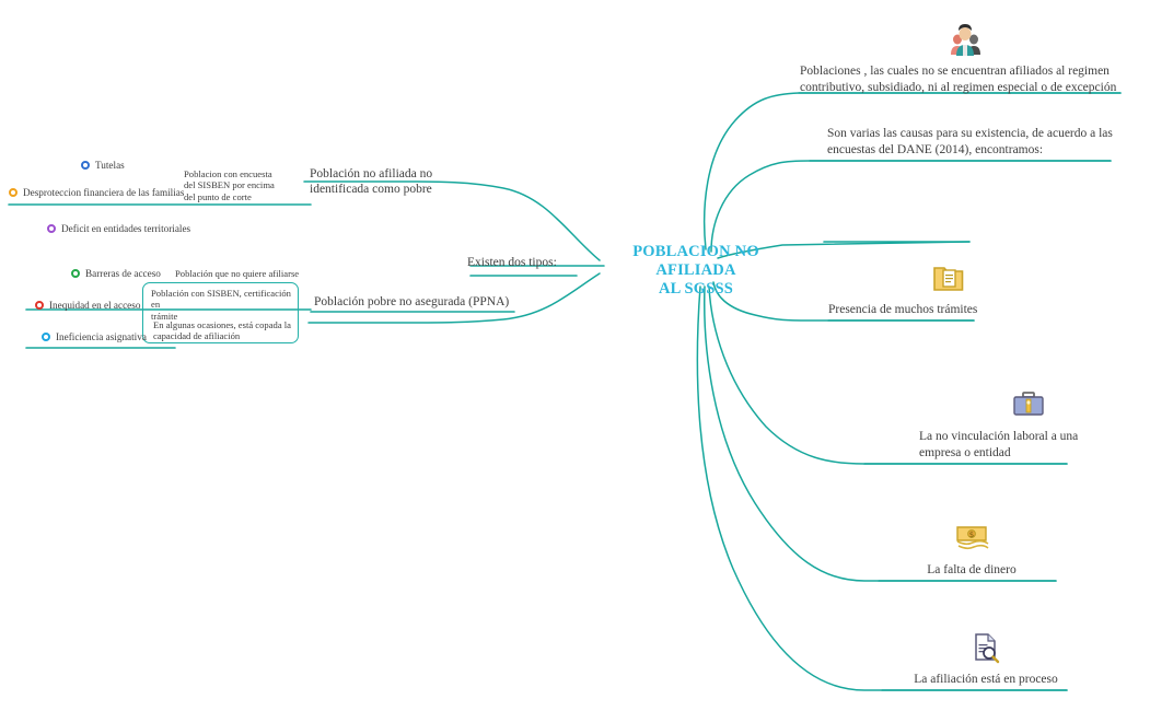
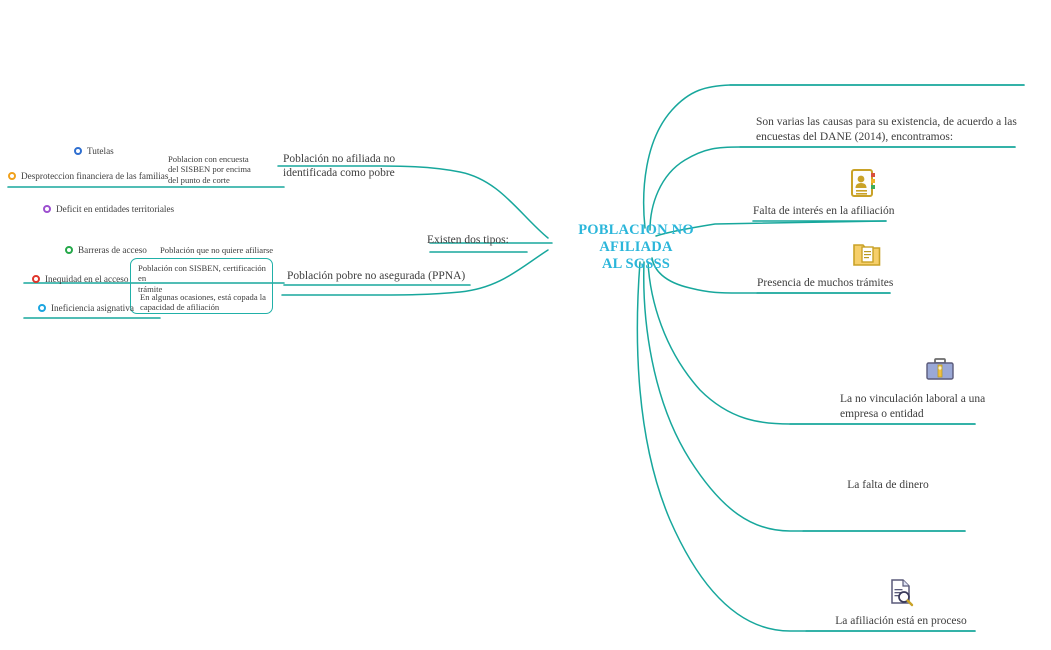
  POBLACION NO AFILIADA
  AL SGSSS
- Poblaciones , las cuales no se encuentran afiliados al regimen
- contributivo, subsidiado, ni al regimen especial o de excepción
  Son varias las causas para su existencia, de acuerdo a las
  encuestas del DANE (2014), encontramos:
+ Falta de interés en la afiliación
  Presencia de muchos trámites
  La no vinculación laboral a una
  empresa o entidad
- $
  La falta de dinero
  La afiliación está en proceso
  Existen dos tipos:
  Población no afiliada no
  identificada como pobre
  Poblacion con encuesta
  del SISBEN por encima
  del punto de corte
  Tutelas
  Desproteccion financiera de las familias
  Deficit en entidades territoriales
  Población pobre no asegurada (PPNA)
  Población que no quiere afiliarse
  Población con SISBEN, certificación en
  trámite
  En algunas ocasiones, está copada la
  capacidad de afiliación
  Barreras de acceso
  Inequidad en el acceso
  Ineficiencia asignativa
